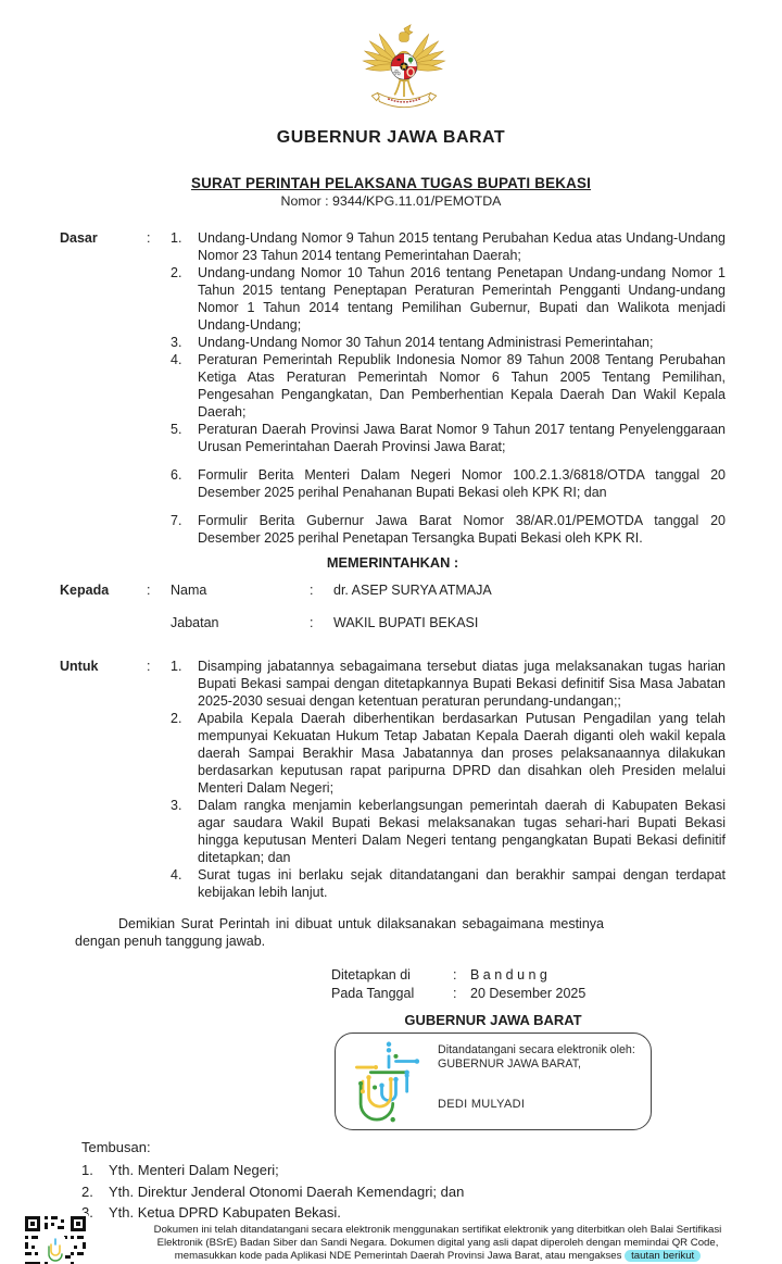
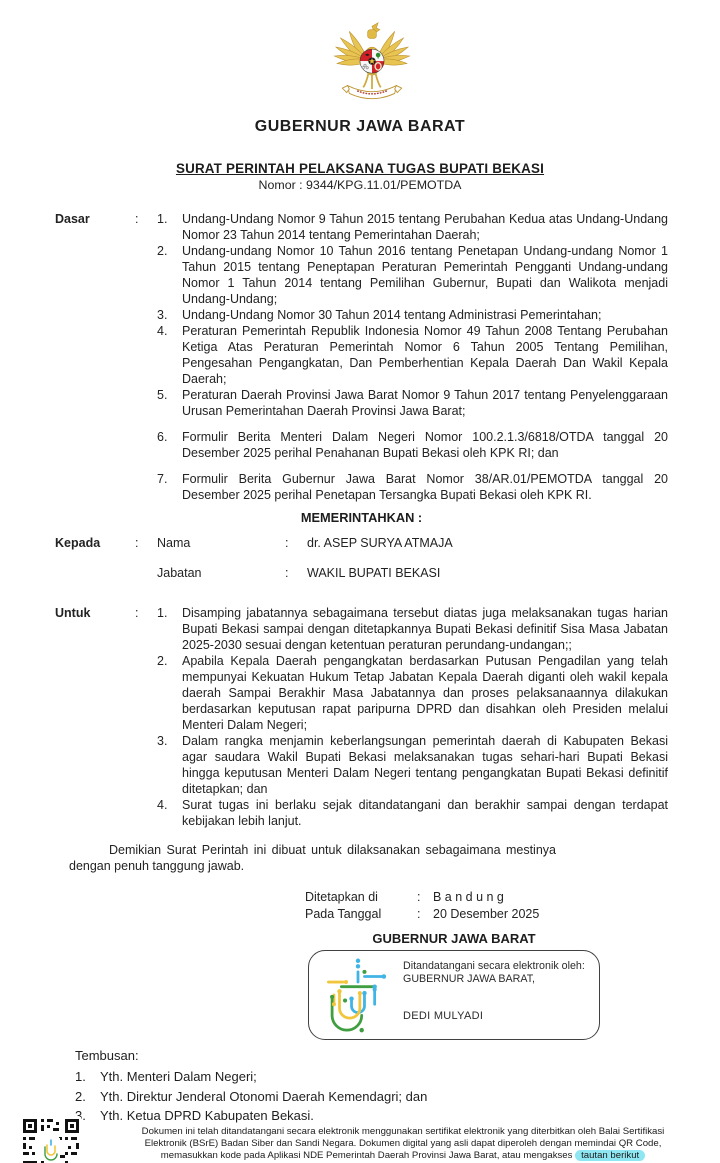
  GUBERNUR JAWA BARAT
  SURAT PERINTAH PELAKSANA TUGAS BUPATI BEKASI
  Nomor : 9344/KPG.11.01/PEMOTDA
  Dasar
  :
  1.
  Undang-Undang Nomor 9 Tahun 2015 tentang Perubahan Kedua atas Undang-Undang Nomor 23 Tahun 2014 tentang Pemerintahan Daerah;
  2.
  Undang-undang Nomor 10 Tahun 2016 tentang Penetapan Undang-undang Nomor 1 Tahun 2015 tentang Peneptapan Peraturan Pemerintah Pengganti Undang-undang Nomor 1 Tahun 2014 tentang Pemilihan Gubernur, Bupati dan Walikota menjadi Undang-Undang;
  3.
  Undang-Undang Nomor 30 Tahun 2014 tentang Administrasi Pemerintahan;
  4.
- Peraturan Pemerintah Republik Indonesia Nomor 89 Tahun 2008 Tentang Perubahan Ketiga Atas Peraturan Pemerintah Nomor 6 Tahun 2005 Tentang Pemilihan, Pengesahan Pengangkatan, Dan Pemberhentian Kepala Daerah Dan Wakil Kepala Daerah;
+ Peraturan Pemerintah Republik Indonesia Nomor 49 Tahun 2008 Tentang Perubahan Ketiga Atas Peraturan Pemerintah Nomor 6 Tahun 2005 Tentang Pemilihan, Pengesahan Pengangkatan, Dan Pemberhentian Kepala Daerah Dan Wakil Kepala Daerah;
  5.
  Peraturan Daerah Provinsi Jawa Barat Nomor 9 Tahun 2017 tentang Penyelenggaraan Urusan Pemerintahan Daerah Provinsi Jawa Barat;
  6.
  Formulir Berita Menteri Dalam Negeri Nomor 100.2.1.3/6818/OTDA tanggal 20 Desember 2025 perihal Penahanan Bupati Bekasi oleh KPK RI; dan
  7.
  Formulir Berita Gubernur Jawa Barat Nomor 38/AR.01/PEMOTDA tanggal 20 Desember 2025 perihal Penetapan Tersangka Bupati Bekasi oleh KPK RI.
  MEMERINTAHKAN :
  Kepada
  :
  Nama
  :
  dr. ASEP SURYA ATMAJA
  Jabatan
  :
  WAKIL BUPATI BEKASI
  Untuk
  :
  1.
  Disamping jabatannya sebagaimana tersebut diatas juga melaksanakan tugas harian Bupati Bekasi sampai dengan ditetapkannya Bupati Bekasi definitif Sisa Masa Jabatan 2025-2030 sesuai dengan ketentuan peraturan perundang-undangan;;
  2.
- Apabila Kepala Daerah diberhentikan berdasarkan Putusan Pengadilan yang telah mempunyai Kekuatan Hukum Tetap Jabatan Kepala Daerah diganti oleh wakil kepala daerah Sampai Berakhir Masa Jabatannya dan proses pelaksanaannya dilakukan berdasarkan keputusan rapat paripurna DPRD dan disahkan oleh Presiden melalui Menteri Dalam Negeri;
+ Apabila Kepala Daerah pengangkatan berdasarkan Putusan Pengadilan yang telah mempunyai Kekuatan Hukum Tetap Jabatan Kepala Daerah diganti oleh wakil kepala daerah Sampai Berakhir Masa Jabatannya dan proses pelaksanaannya dilakukan berdasarkan keputusan rapat paripurna DPRD dan disahkan oleh Presiden melalui Menteri Dalam Negeri;
  3.
  Dalam rangka menjamin keberlangsungan pemerintah daerah di Kabupaten Bekasi agar saudara Wakil Bupati Bekasi melaksanakan tugas sehari-hari Bupati Bekasi hingga keputusan Menteri Dalam Negeri tentang pengangkatan Bupati Bekasi definitif ditetapkan; dan
  4.
  Surat tugas ini berlaku sejak ditandatangani dan berakhir sampai dengan terdapat kebijakan lebih lanjut.
  Demikian Surat Perintah ini dibuat untuk dilaksanakan sebagaimana mestinya dengan penuh tanggung jawab.
  Ditetapkan di
  :
  B a n d u n g
  Pada Tanggal
  :
  20 Desember 2025
  GUBERNUR JAWA BARAT
  Ditandatangani secara elektronik oleh:
  GUBERNUR JAWA BARAT,
  DEDI MULYADI
  Tembusan:
  1.
  Yth. Menteri Dalam Negeri;
  2.
  Yth. Direktur Jenderal Otonomi Daerah Kemendagri; dan
  3.
  Yth. Ketua DPRD Kabupaten Bekasi.
  Dokumen ini telah ditandatangani secara elektronik menggunakan sertifikat elektronik yang diterbitkan oleh Balai Sertifikasi
  Elektronik (BSrE) Badan Siber dan Sandi Negara. Dokumen digital yang asli dapat diperoleh dengan memindai QR Code,
  memasukkan kode pada Aplikasi NDE Pemerintah Daerah Provinsi Jawa Barat, atau mengakses tautan berikut
